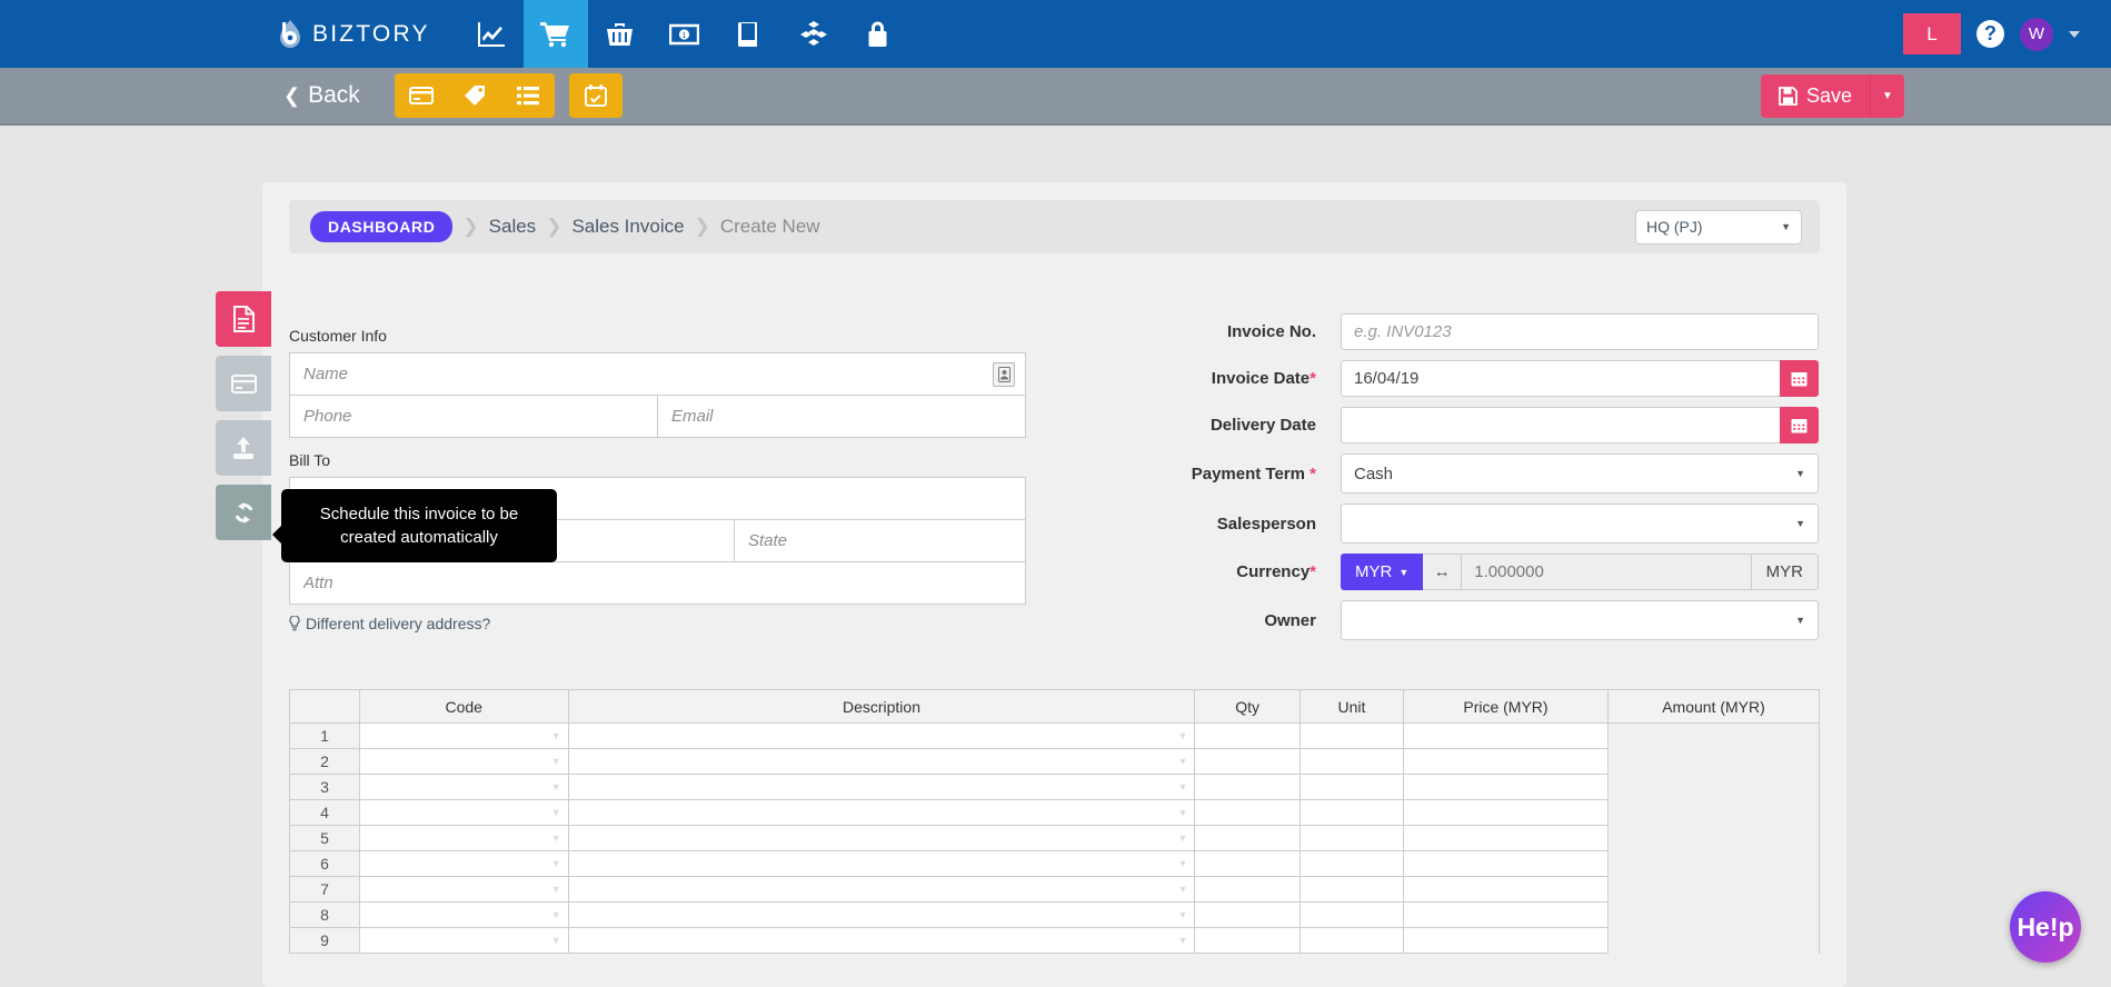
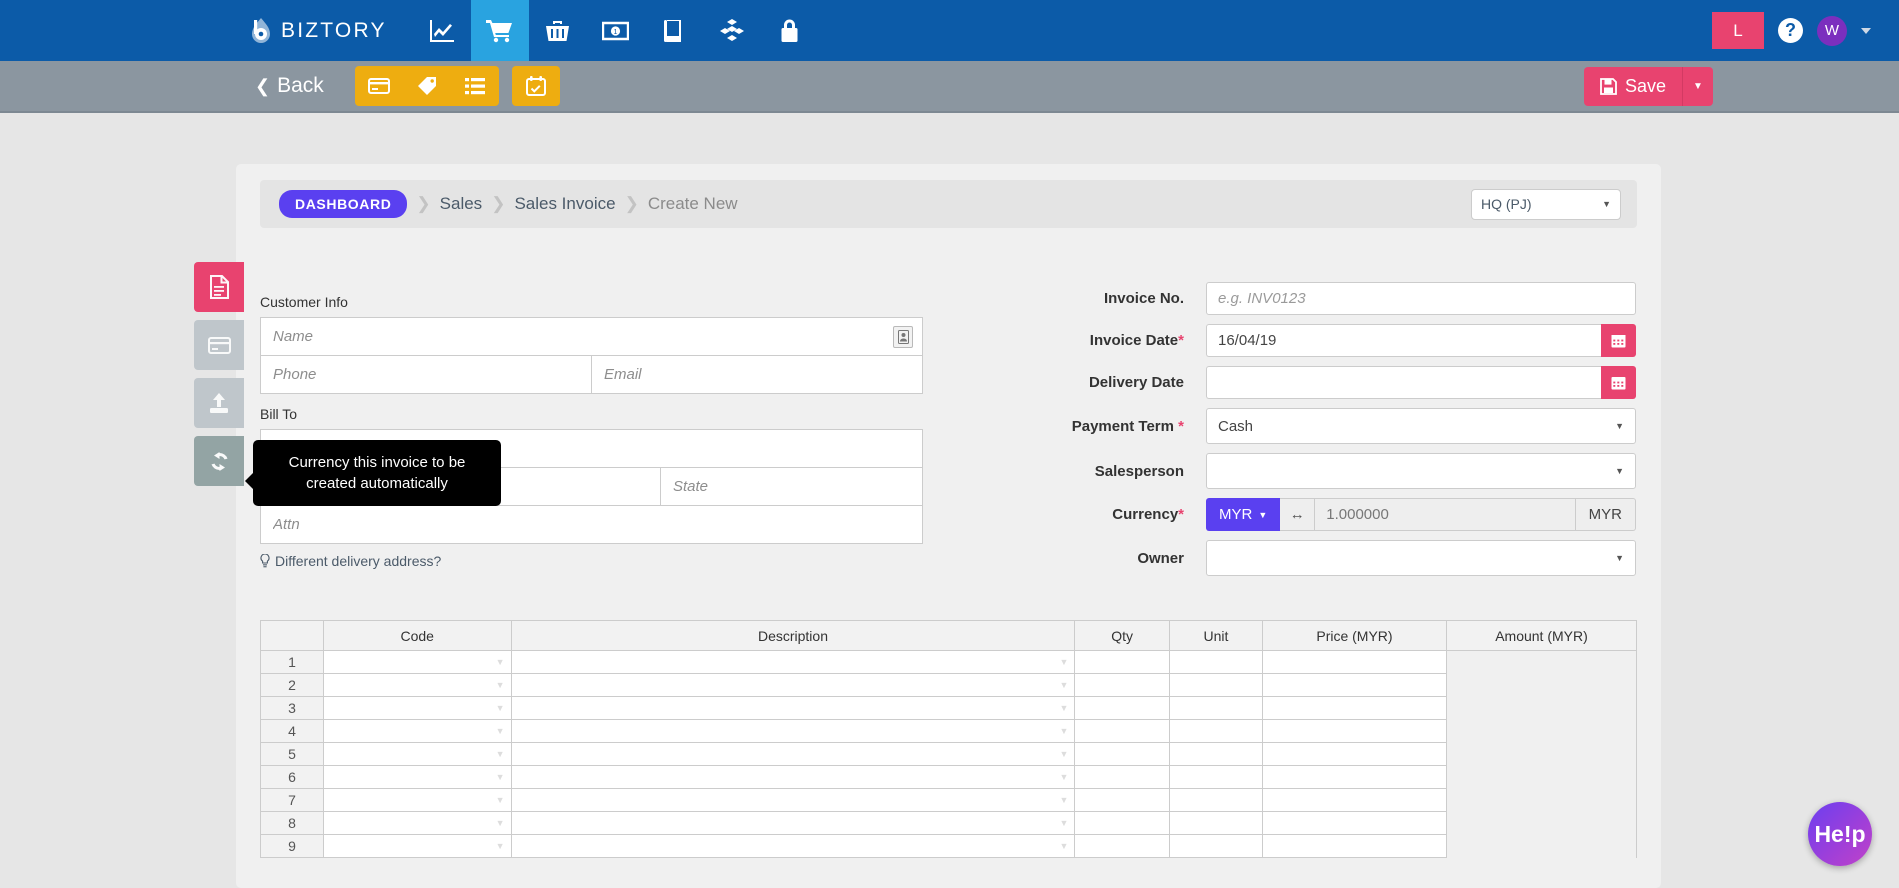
  BIZTORY
  L
  ?
  W
  ❮
  Back
  Save
  ▼
  DASHBOARD
  ❯
  Sales
  ❯
  Sales Invoice
  ❯
  Create New
  HQ (PJ)
  ▼
  Customer Info
  Name
  Phone
  Email
  Bill To
  State
  Attn
  Different delivery address?
  Invoice No.
  e.g. INV0123
  Invoice Date*
  16/04/19
  Delivery Date
  Payment Term *
  Cash
  ▼
  Salesperson
  ▼
  Currency*
  MYR
  ▼
  ↔
  1.000000
  MYR
  Owner
  ▼
  	Code	Description	Qty	Unit	Price (MYR)	Amount (MYR)
  1	▼	▼
  2	▼	▼
  3	▼	▼
  4	▼	▼
  5	▼	▼
  6	▼	▼
  7	▼	▼
  8	▼	▼
  9	▼	▼
- Schedule this invoice to be created automatically
+ Currency this invoice to be created automatically
  He!p
